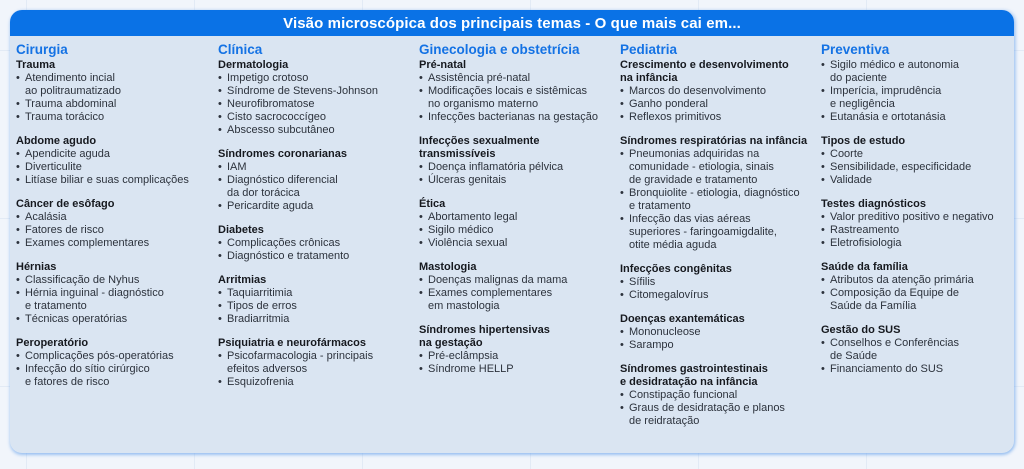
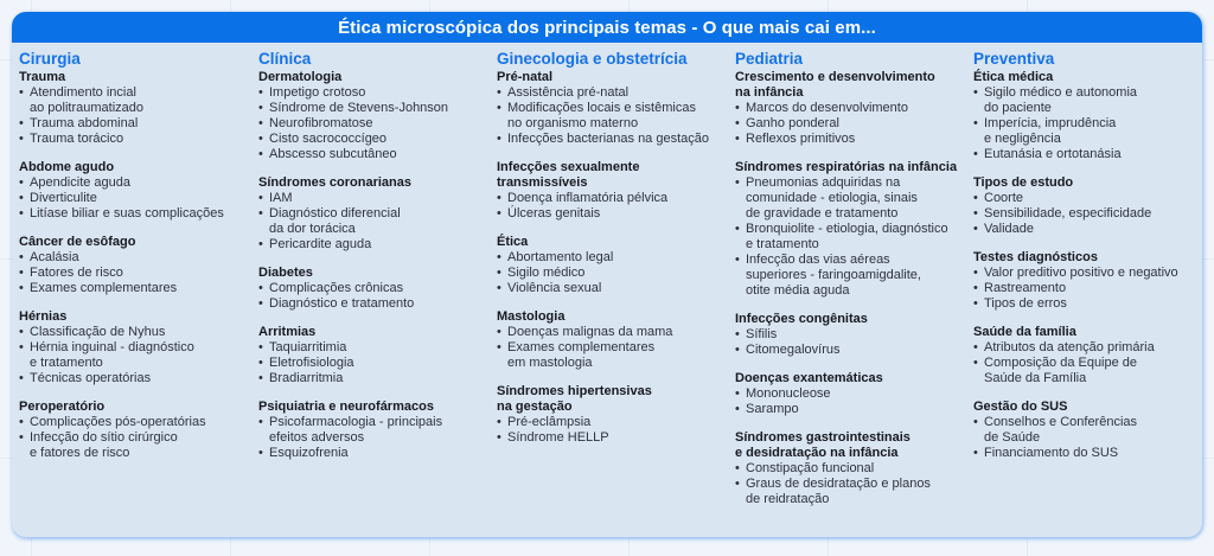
- Visão microscópica dos principais temas - O que mais cai em...
+ Ética microscópica dos principais temas - O que mais cai em...
  Cirurgia
  Trauma
  Atendimento incial
  ao politraumatizado
  Trauma abdominal
  Trauma torácico
  Abdome agudo
  Apendicite aguda
  Diverticulite
  Litíase biliar e suas complicações
  Câncer de esôfago
  Acalásia
  Fatores de risco
  Exames complementares
  Hérnias
  Classificação de Nyhus
  Hérnia inguinal - diagnóstico
  e tratamento
  Técnicas operatórias
  Peroperatório
  Complicações pós-operatórias
  Infecção do sítio cirúrgico
  e fatores de risco
  Clínica
  Dermatologia
  Impetigo crotoso
  Síndrome de Stevens-Johnson
  Neurofibromatose
  Cisto sacrococcígeo
  Abscesso subcutâneo
  Síndromes coronarianas
  IAM
  Diagnóstico diferencial
  da dor torácica
  Pericardite aguda
  Diabetes
  Complicações crônicas
  Diagnóstico e tratamento
  Arritmias
  Taquiarritimia
- Tipos de erros
+ Eletrofisiologia
  Bradiarritmia
  Psiquiatria e neurofármacos
  Psicofarmacologia - principais
  efeitos adversos
  Esquizofrenia
  Ginecologia e obstetrícia
  Pré-natal
  Assistência pré-natal
  Modificações locais e sistêmicas
  no organismo materno
  Infecções bacterianas na gestação
  Infecções sexualmente
  transmissíveis
  Doença inflamatória pélvica
  Úlceras genitais
  Ética
  Abortamento legal
  Sigilo médico
  Violência sexual
  Mastologia
  Doenças malignas da mama
  Exames complementares
  em mastologia
  Síndromes hipertensivas
  na gestação
  Pré-eclâmpsia
  Síndrome HELLP
  Pediatria
  Crescimento e desenvolvimento
  na infância
  Marcos do desenvolvimento
  Ganho ponderal
  Reflexos primitivos
  Síndromes respiratórias na infância
  Pneumonias adquiridas na
  comunidade - etiologia, sinais
  de gravidade e tratamento
  Bronquiolite - etiologia, diagnóstico
  e tratamento
  Infecção das vias aéreas
  superiores - faringoamigdalite,
  otite média aguda
  Infecções congênitas
  Sífilis
  Citomegalovírus
  Doenças exantemáticas
  Mononucleose
  Sarampo
  Síndromes gastrointestinais
  e desidratação na infância
  Constipação funcional
  Graus de desidratação e planos
  de reidratação
  Preventiva
+ Ética médica
  Sigilo médico e autonomia
  do paciente
  Imperícia, imprudência
  e negligência
  Eutanásia e ortotanásia
  Tipos de estudo
  Coorte
  Sensibilidade, especificidade
  Validade
  Testes diagnósticos
  Valor preditivo positivo e negativo
  Rastreamento
- Eletrofisiologia
+ Tipos de erros
  Saúde da família
  Atributos da atenção primária
  Composição da Equipe de
  Saúde da Família
  Gestão do SUS
  Conselhos e Conferências
  de Saúde
  Financiamento do SUS
